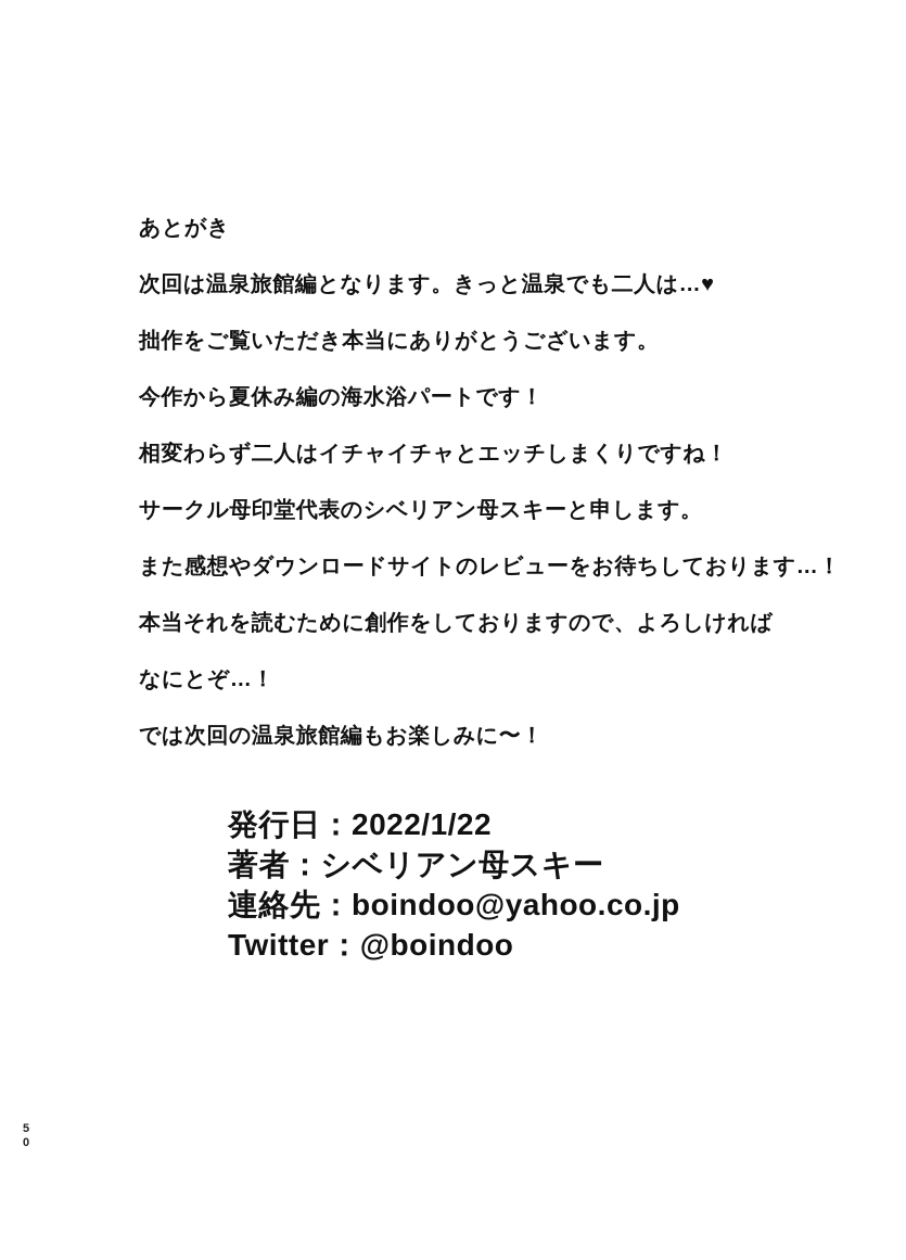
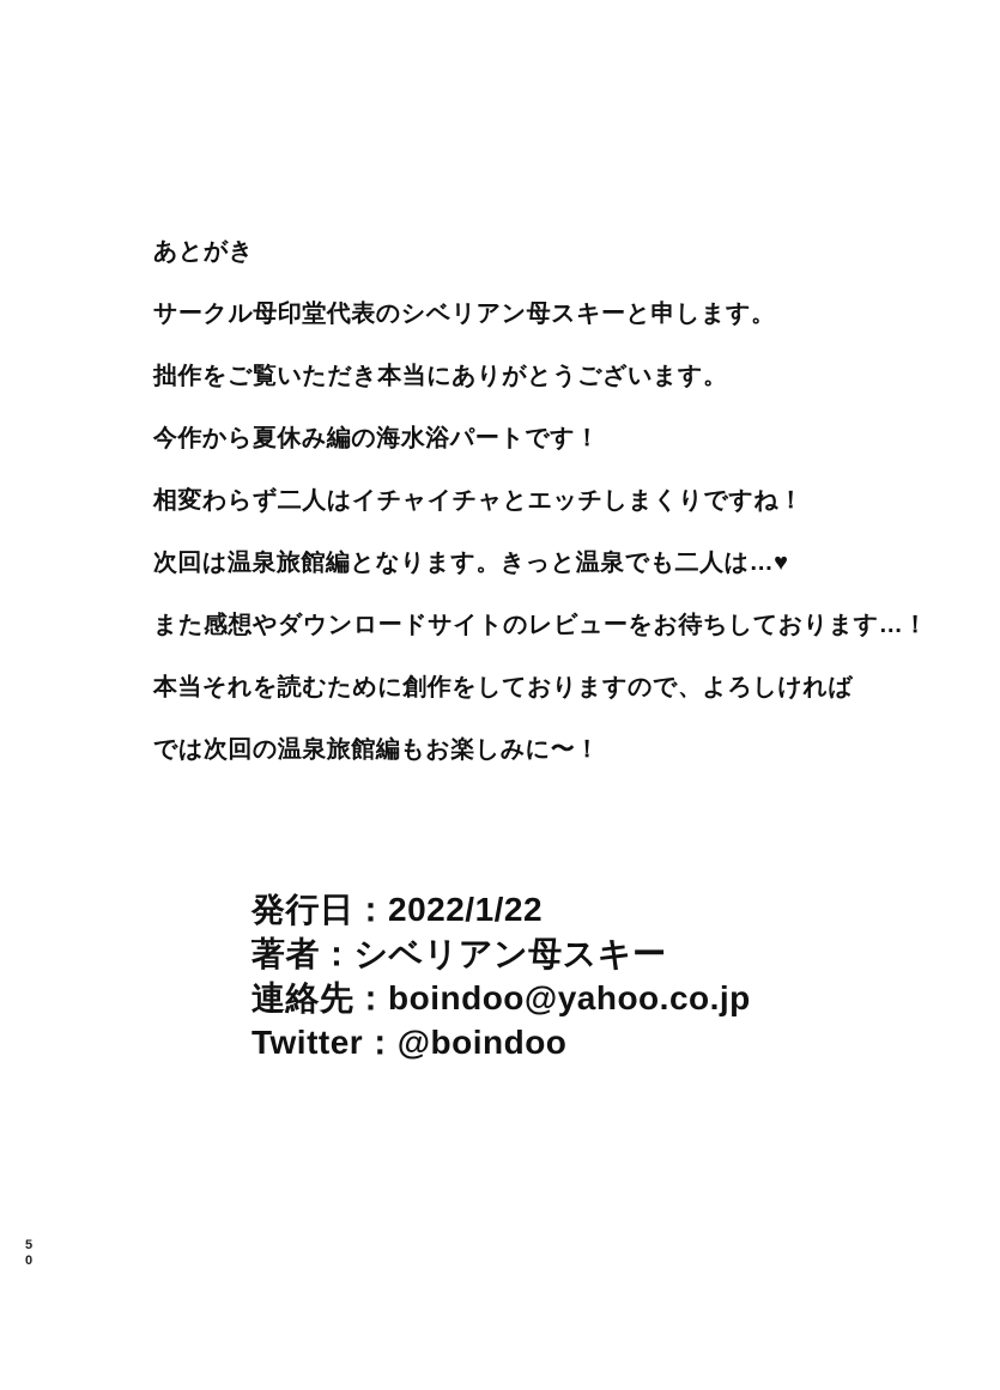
  あとがき
- 次回は温泉旅館編となります。きっと温泉でも二人は…♥
+ サークル母印堂代表のシベリアン母スキーと申します。
  拙作をご覧いただき本当にありがとうございます。
  今作から夏休み編の海水浴パートです！
  相変わらず二人はイチャイチャとエッチしまくりですね！
- サークル母印堂代表のシベリアン母スキーと申します。
+ 次回は温泉旅館編となります。きっと温泉でも二人は…♥
  また感想やダウンロードサイトのレビューをお待ちしております…！
  本当それを読むために創作をしておりますので、よろしければ
- なにとぞ…！
  では次回の温泉旅館編もお楽しみに〜！
  発行日：2022/1/22
  著者：シベリアン母スキー
  連絡先：boindoo@yahoo.co.jp
  Twitter：@boindoo
